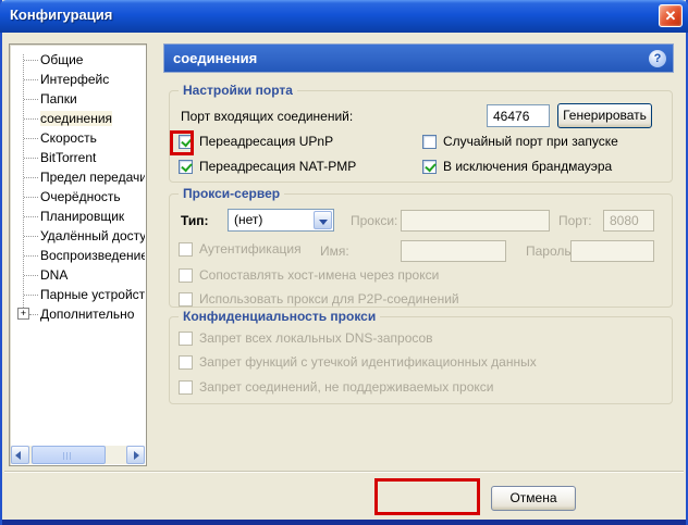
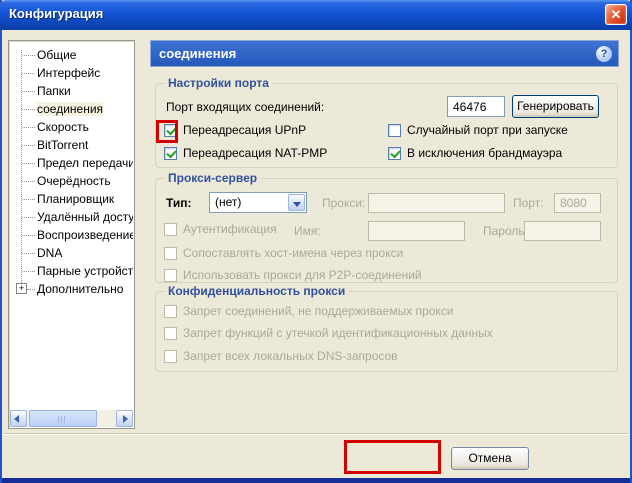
  Конфигурация
  ✕
  Общие
  Интерфейс
  Папки
  соединения
  Скорость
  BitTorrent
  Предел передачи
  Очерёдность
  Планировщик
  Удалённый досту
  Воспроизведение
  DNA
  Парные устройст
  +
  Дополнительно
  соединения
  ?
  Настройки порта
  Порт входящих соединений:
  46476
  Генерировать
  Переадресация UPnP
  Случайный порт при запуске
  Переадресация NAT-PMP
  В исключения брандмауэра
  Прокси-сервер
  Тип:
  (нет)
  Прокси:
  Порт:
  8080
  Аутентификация
  Имя:
  Пароль
  Сопоставлять хост-имена через прокси
  Использовать прокси для P2P-соединений
  Конфиденциальность прокси
- Запрет всех локальных DNS-запросов
+ Запрет соединений, не поддерживаемых прокси
  Запрет функций с утечкой идентификационных данных
- Запрет соединений, не поддерживаемых прокси
+ Запрет всех локальных DNS-запросов
  Отмена
